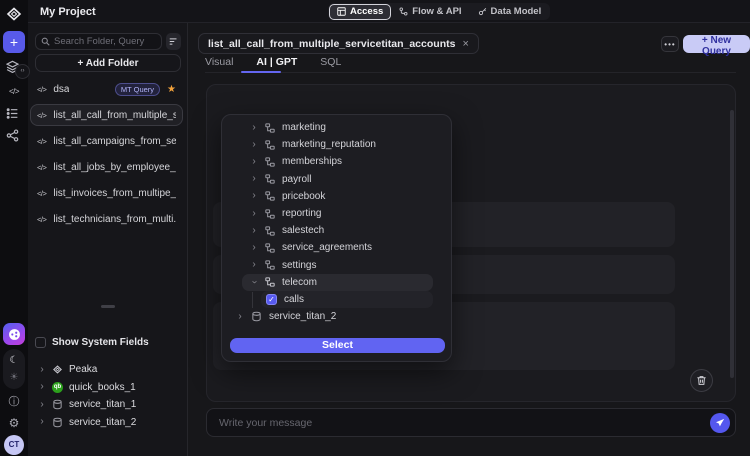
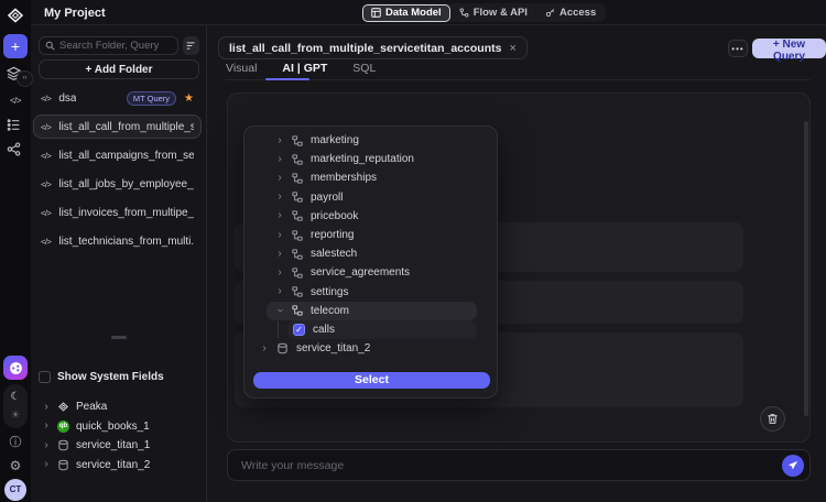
  +
  </>
  ☾
  ☀
  ⓘ
  ⚙
  CT
  My Project
- Access
+ Data Model
  Flow & API
- Data Model
+ Access
  Search Folder, Query
  + Add Folder
  </>
  dsa
  MT Query
  ★
  </>
  list_all_call_from_multiple_s
  </>
  list_all_campaigns_from_se
  </>
  list_all_jobs_by_employee_
  </>
  list_invoices_from_multipe_
  </>
  list_technicians_from_multi.
  Show System Fields
  ›
  Peaka
  ›
  quick_books_1
  ›
  service_titan_1
  ›
  service_titan_2
  list_all_call_from_multiple_servicetitan_accounts
  ×
  •••
  + New Query
  Visual
  AI | GPT
  SQL
  Write your message
  ›
  marketing
  ›
  marketing_reputation
  ›
  memberships
  ›
  payroll
  ›
  pricebook
  ›
  reporting
  ›
  salestech
  ›
  service_agreements
  ›
  settings
  telecom
  ✓
  calls
  ›
  service_titan_2
  Select
